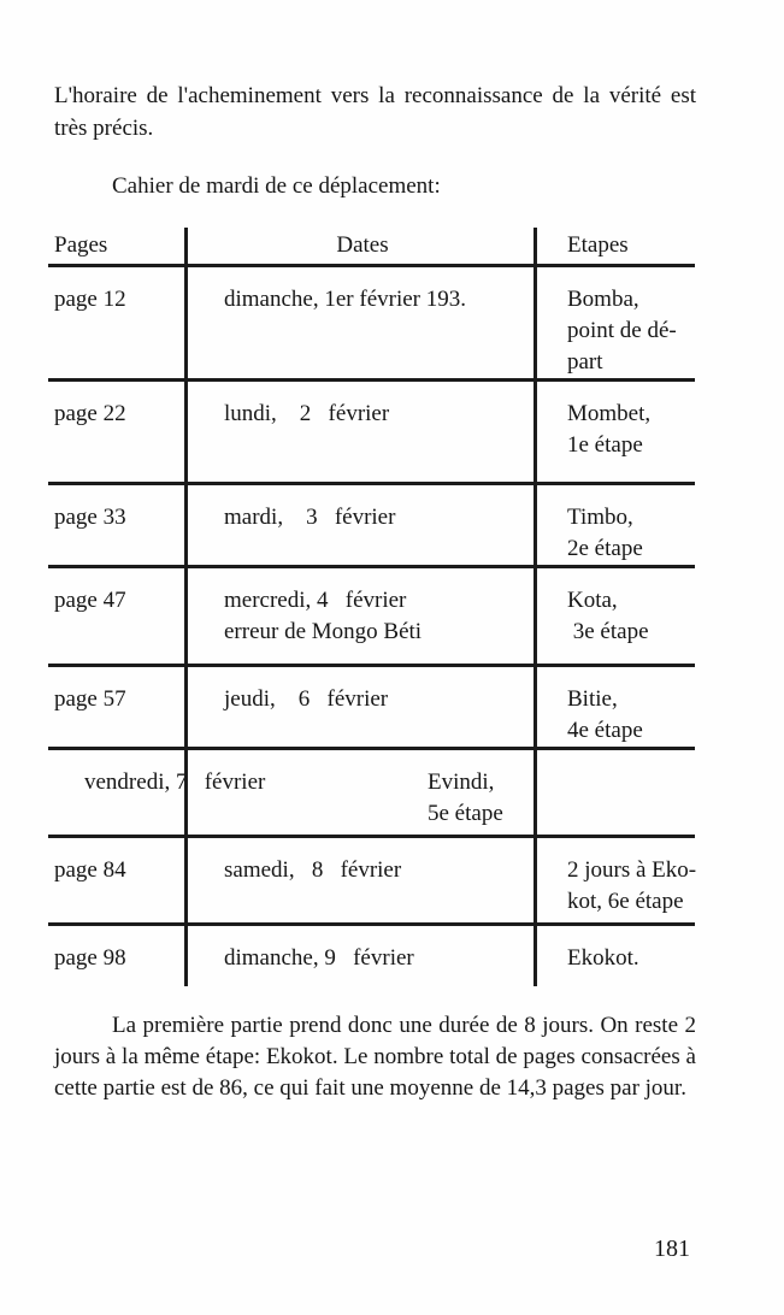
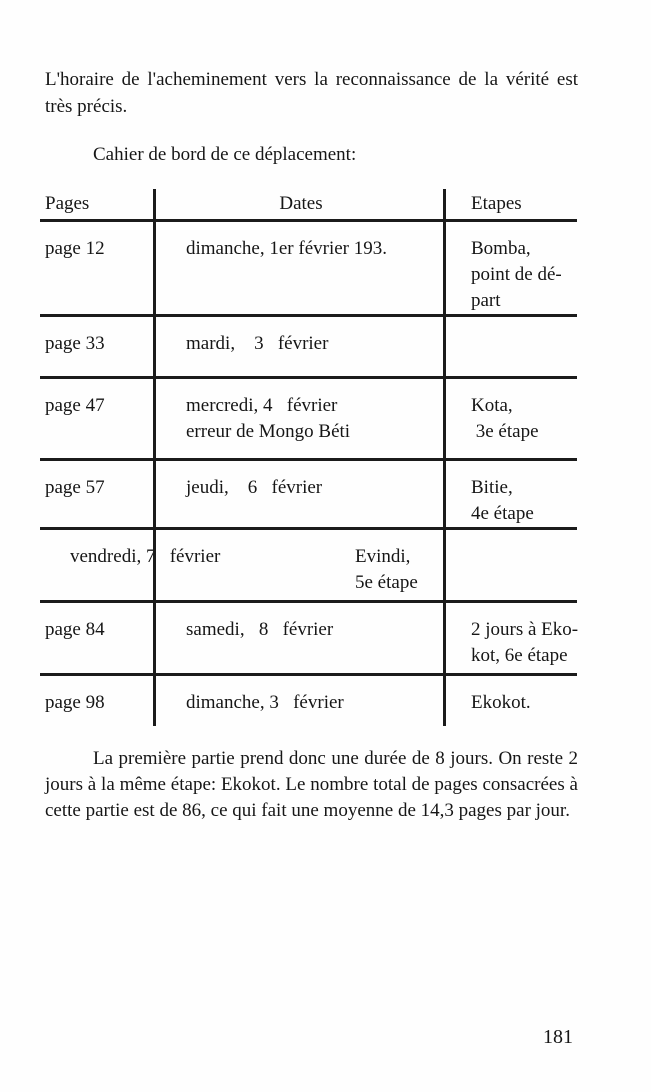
  L'horaire de l'acheminement vers la reconnaissance de la vérité est très précis.
- Cahier de mardi de ce déplacement:
+ Cahier de bord de ce déplacement:
  Pages
  Dates
  Etapes
  page 12
  dimanche, 1er février 193.
  Bomba,
  point de dé-
  part
- page 22
- lundi, 2 février
- Mombet,
- 1e étape
  page 33
  mardi, 3 février
- Timbo,
- 2e étape
  page 47
  mercredi, 4 février
  erreur de Mongo Béti
  Kota,
  3e étape
  page 57
  jeudi, 6 février
  Bitie,
  4e étape
  vendredi, 7 février
  Evindi,
  5e étape
  page 84
  samedi, 8 février
  2 jours à Eko-
  kot, 6e étape
  page 98
- dimanche, 9 février
+ dimanche, 3 février
  Ekokot.
  La première partie prend donc une durée de 8 jours. On reste 2 jours à la même étape: Ekokot. Le nombre total de pages consacrées à cette partie est de 86, ce qui fait une moyenne de 14,3 pages par jour.
  181
